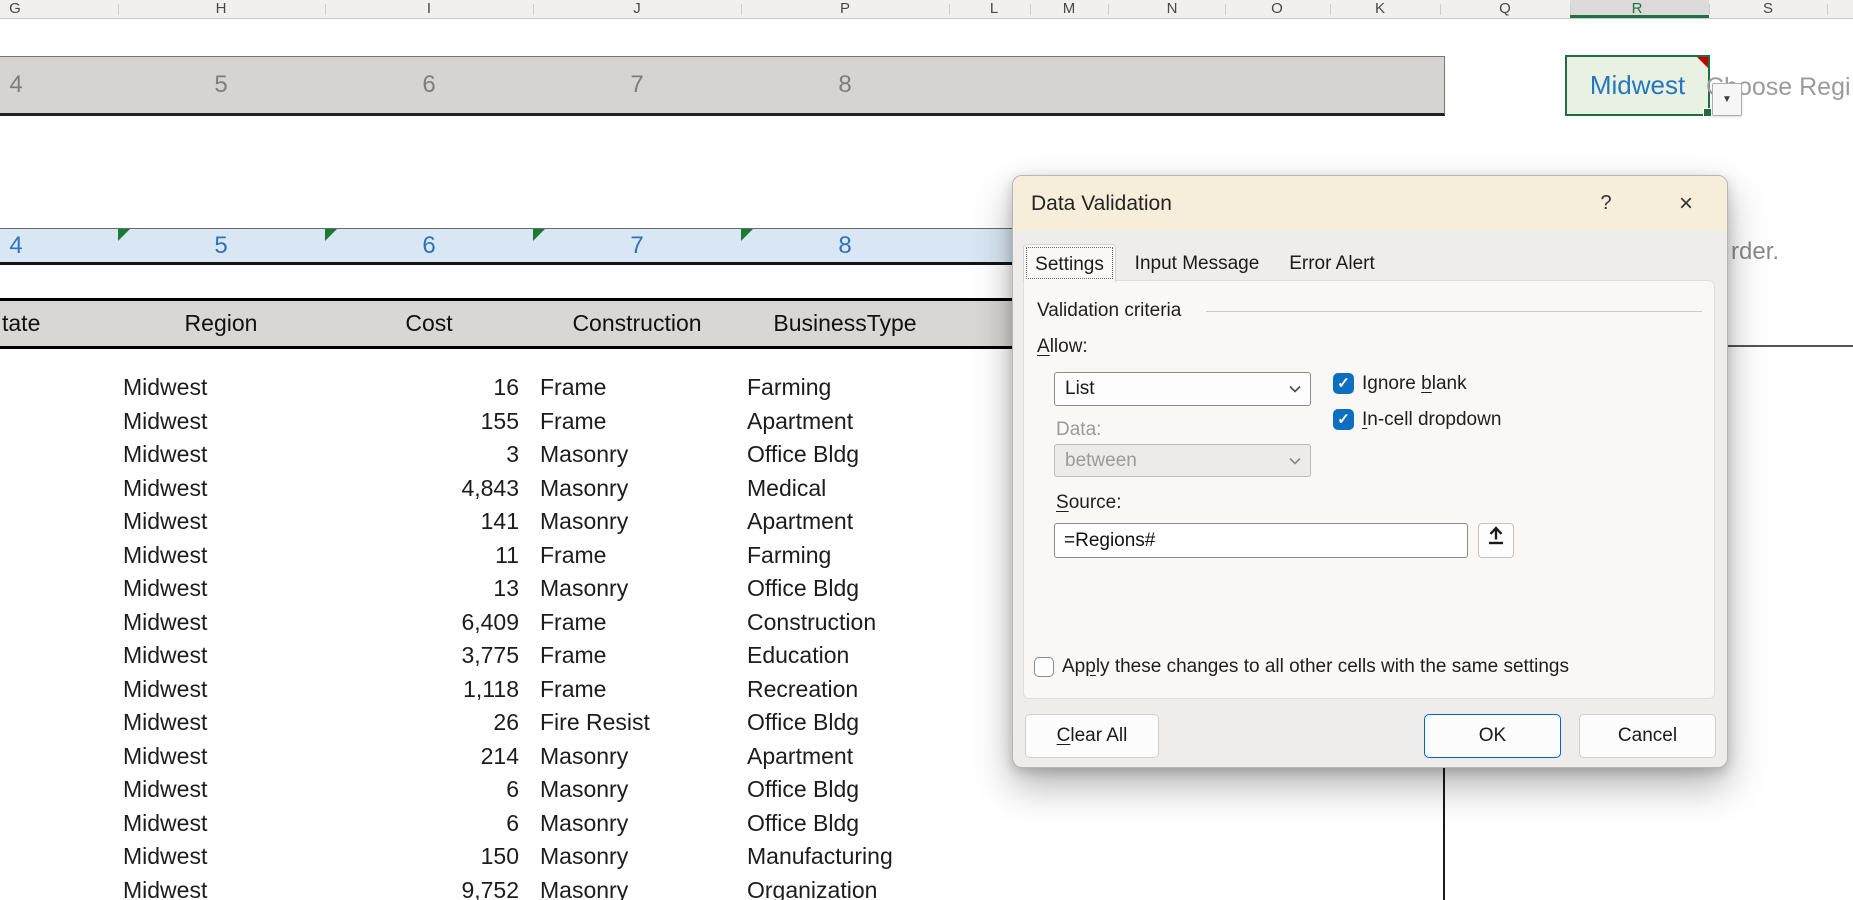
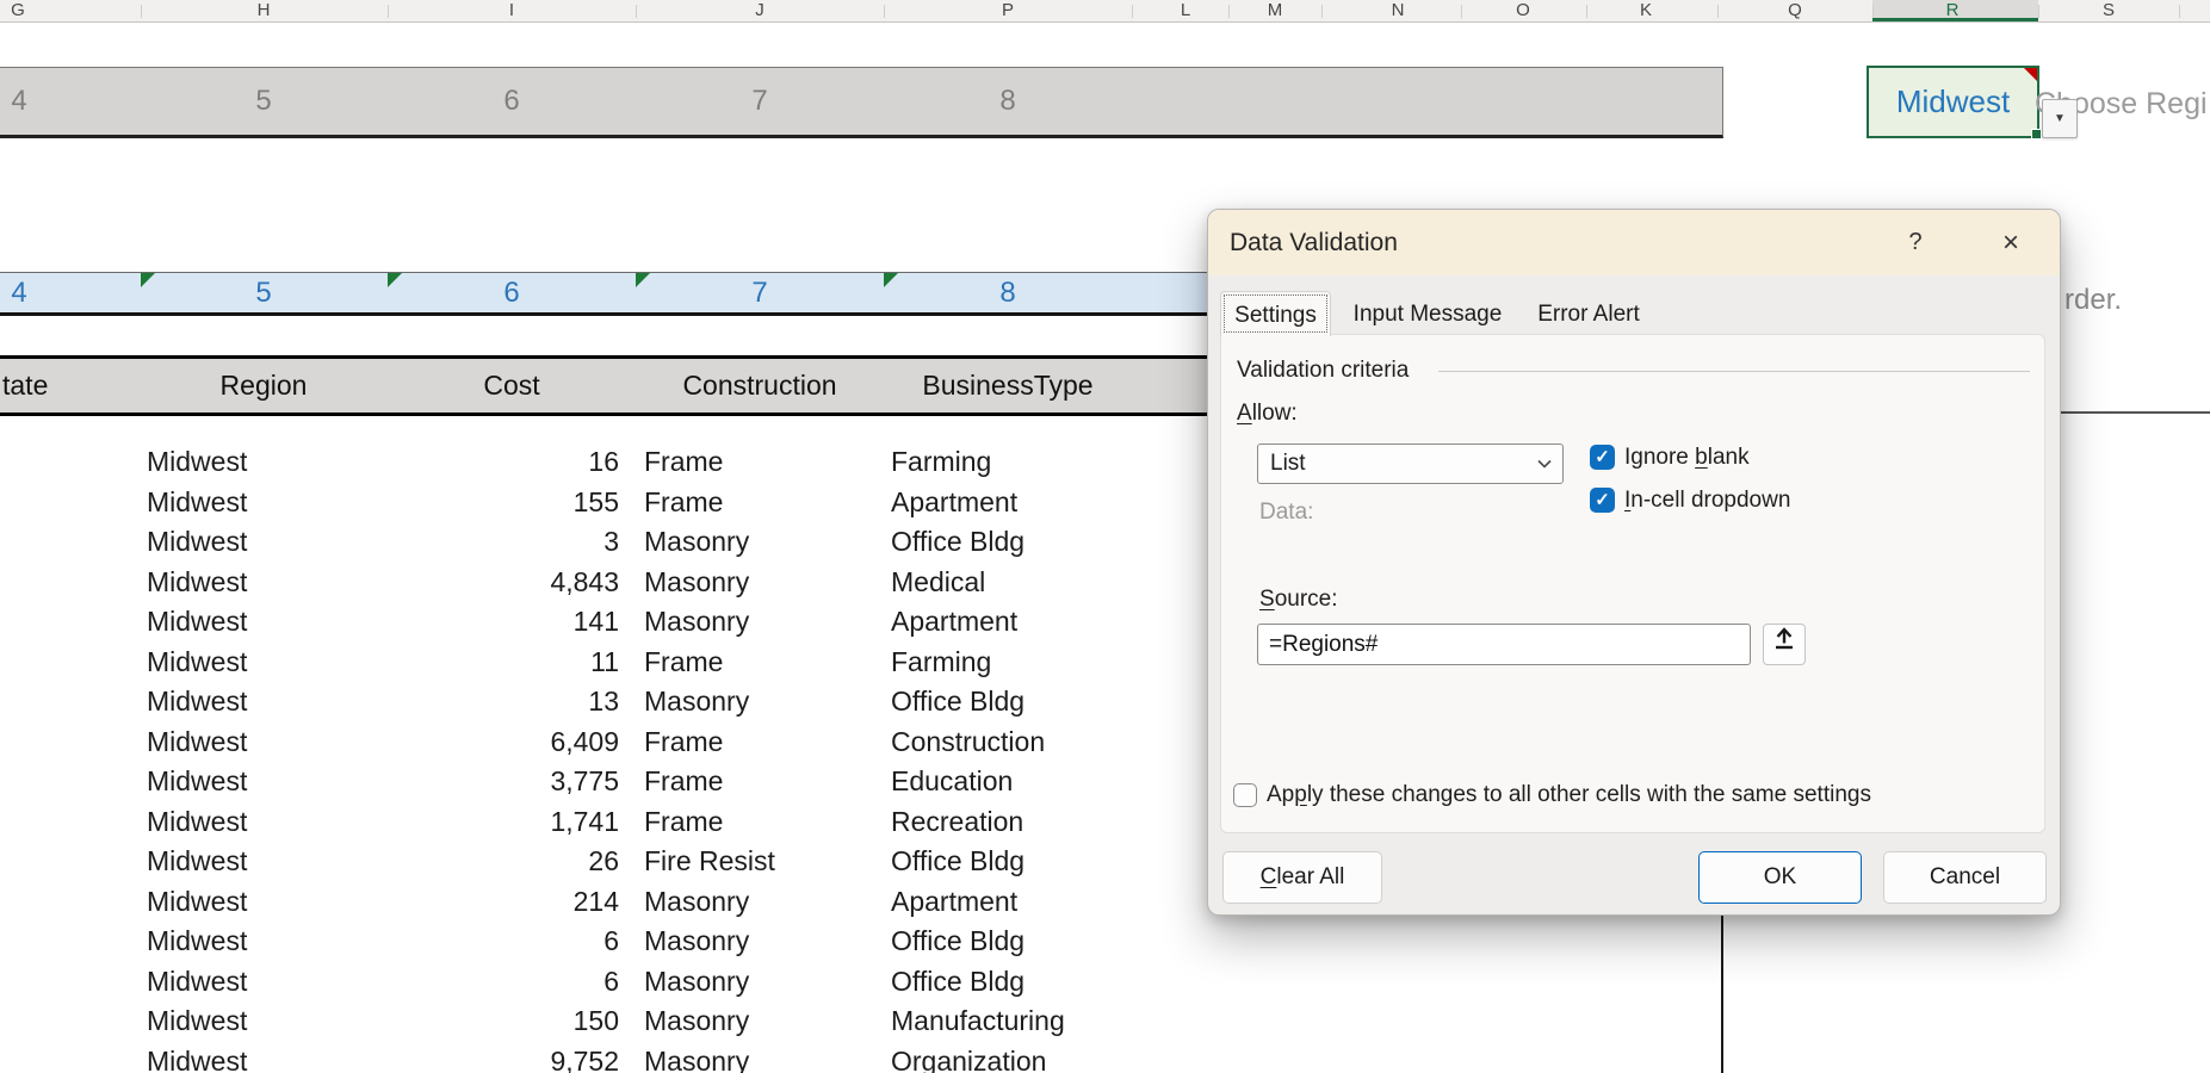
  G
  H
  I
  J
  P
  L
  M
  N
  O
  K
  Q
  R
  S
  4
  5
  6
  7
  8
  4
  5
  6
  7
  8
  tate
  Region
  Cost
  Construction
  BusinessType
  Midwest
  16
  Frame
  Farming
  Midwest
  155
  Frame
  Apartment
  Midwest
  3
  Masonry
  Office Bldg
  Midwest
  4,843
  Masonry
  Medical
  Midwest
  141
  Masonry
  Apartment
  Midwest
  11
  Frame
  Farming
  Midwest
  13
  Masonry
  Office Bldg
  Midwest
  6,409
  Frame
  Construction
  Midwest
  3,775
  Frame
  Education
  Midwest
- 1,118
+ 1,741
  Frame
  Recreation
  Midwest
  26
  Fire Resist
  Office Bldg
  Midwest
  214
  Masonry
  Apartment
  Midwest
  6
  Masonry
  Office Bldg
  Midwest
  6
  Masonry
  Office Bldg
  Midwest
  150
  Masonry
  Manufacturing
  Midwest
  9,752
  Masonry
  Organization
  Midwest
  ▼
  oose Regi
  rder.
  Data Validation
  ?
  ×
  Settings
  Input Message
  Error Alert
  Validation criteria
  Allow:
  List
  ✓
  Ignore blank
  ✓
  In-cell dropdown
  Data:
- between
  Source:
  =Regions#
  Apply these changes to all other cells with the same settings
  Clear All
  OK
  Cancel
